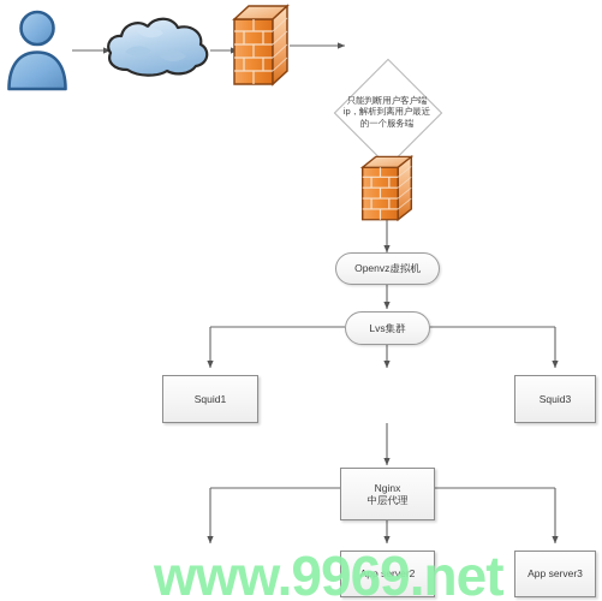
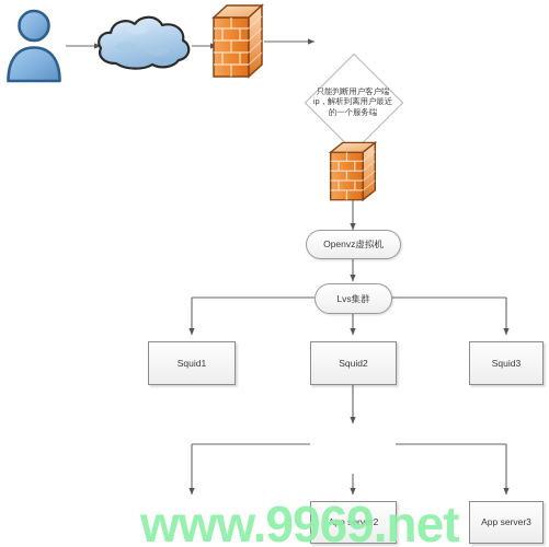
  只能判断用户客户端ip，解析到离用户最近的一个服务端
  Openvz虚拟机
  Lvs集群
  Squid1
+ Squid2
  Squid3
- Nginx
- 中层代理
  App server2
  App server3
  www.9969.net
